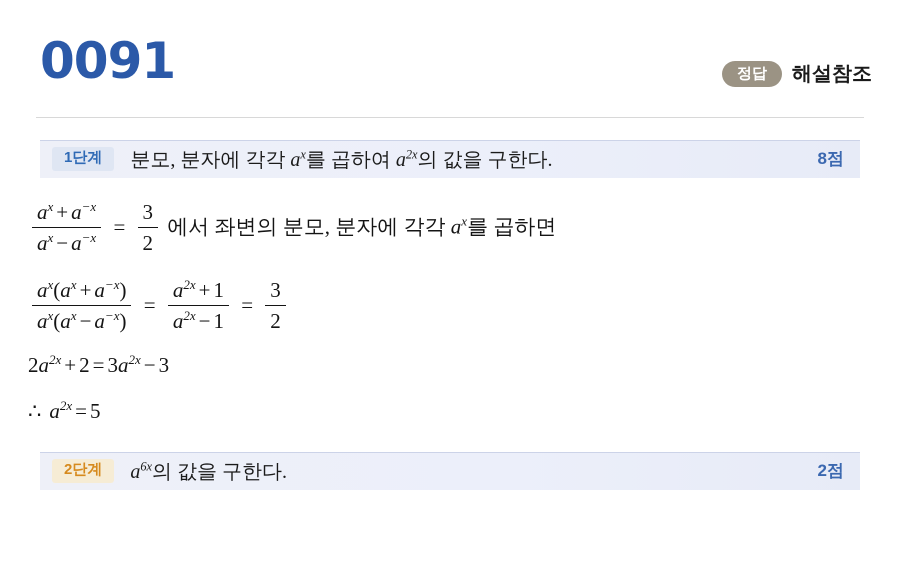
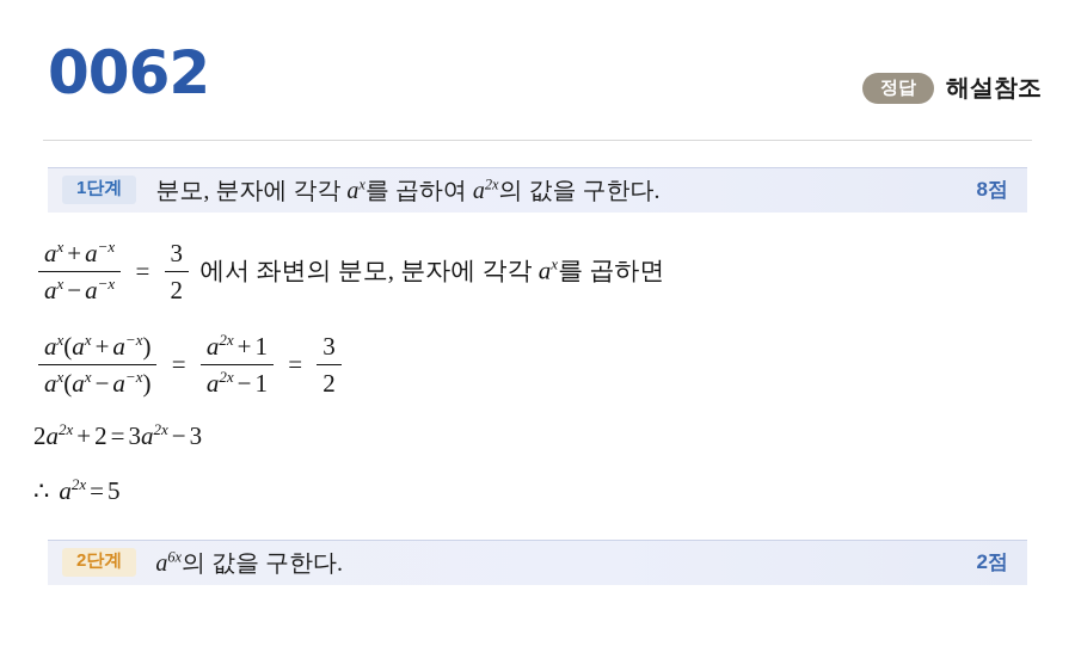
- 0091
+ 0062
  정답
  해설참조
  1단계
  분모, 분자에 각각 ax를 곱하여 a2x의 값을 구한다.
  8점
  ax + a−x
  ax − a−x
  =
  3
  2
  에서 좌변의 분모, 분자에 각각 ax를 곱하면
  ax(ax + a−x)
  ax(ax − a−x)
  =
  a2x + 1
  a2x − 1
  =
  3
  2
  2a2x + 2 = 3a2x − 3
  ∴ a2x = 5
  2단계
  a6x의 값을 구한다.
  2점
